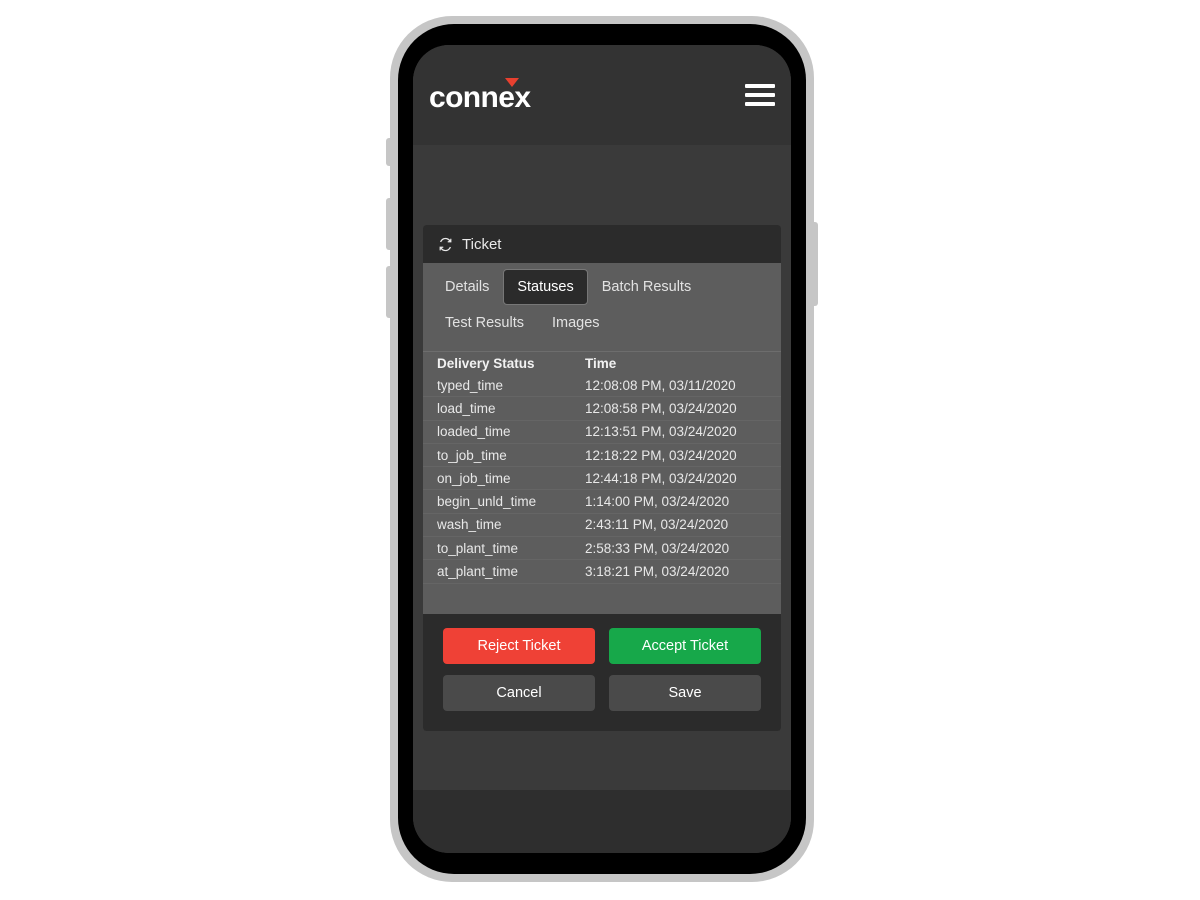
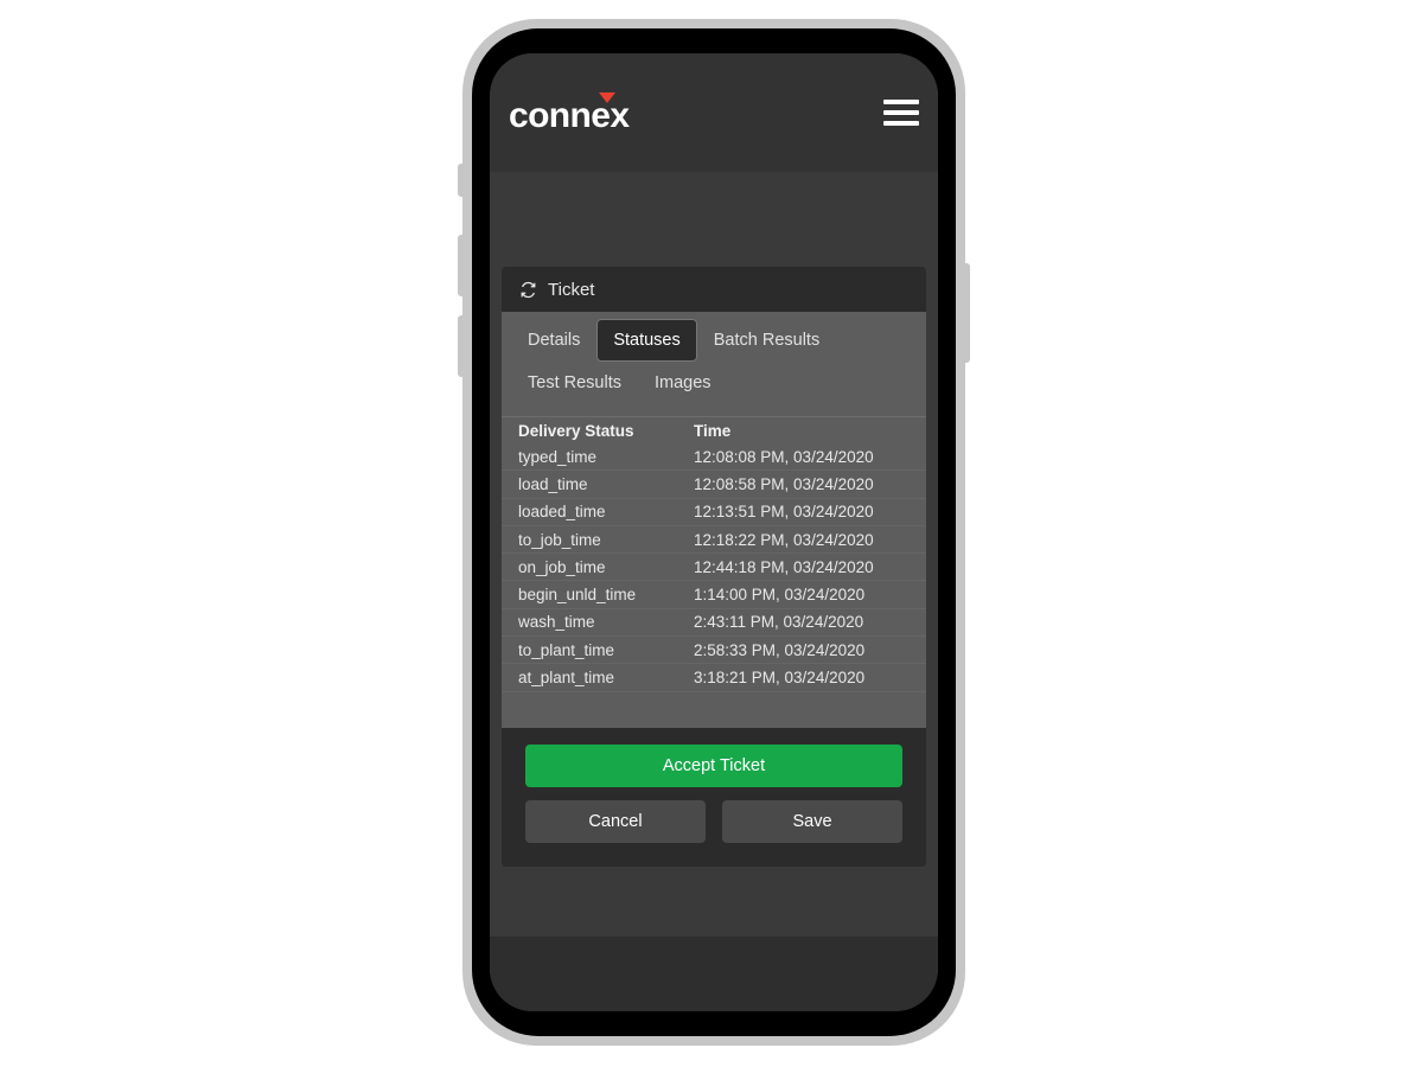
  connex
  Ticket
  Details
  Statuses
  Batch Results
  Test Results
  Images
  Delivery Status
  Time
  typed_time
- 12:08:08 PM, 03/11/2020
+ 12:08:08 PM, 03/24/2020
  load_time
  12:08:58 PM, 03/24/2020
  loaded_time
  12:13:51 PM, 03/24/2020
  to_job_time
  12:18:22 PM, 03/24/2020
  on_job_time
  12:44:18 PM, 03/24/2020
  begin_unld_time
  1:14:00 PM, 03/24/2020
  wash_time
  2:43:11 PM, 03/24/2020
  to_plant_time
  2:58:33 PM, 03/24/2020
  at_plant_time
  3:18:21 PM, 03/24/2020
- Reject Ticket
  Accept Ticket
  Cancel
  Save
